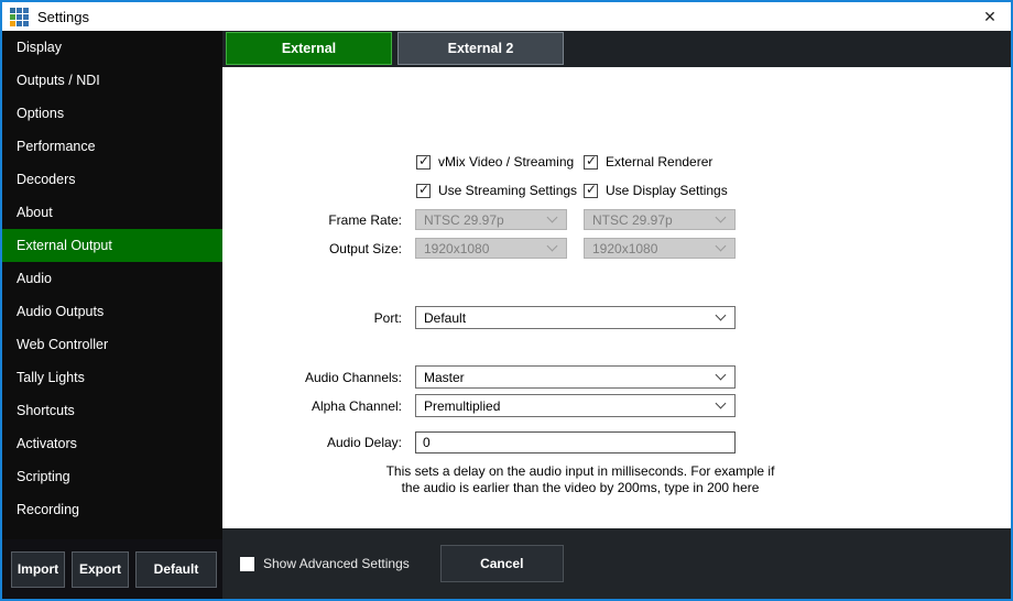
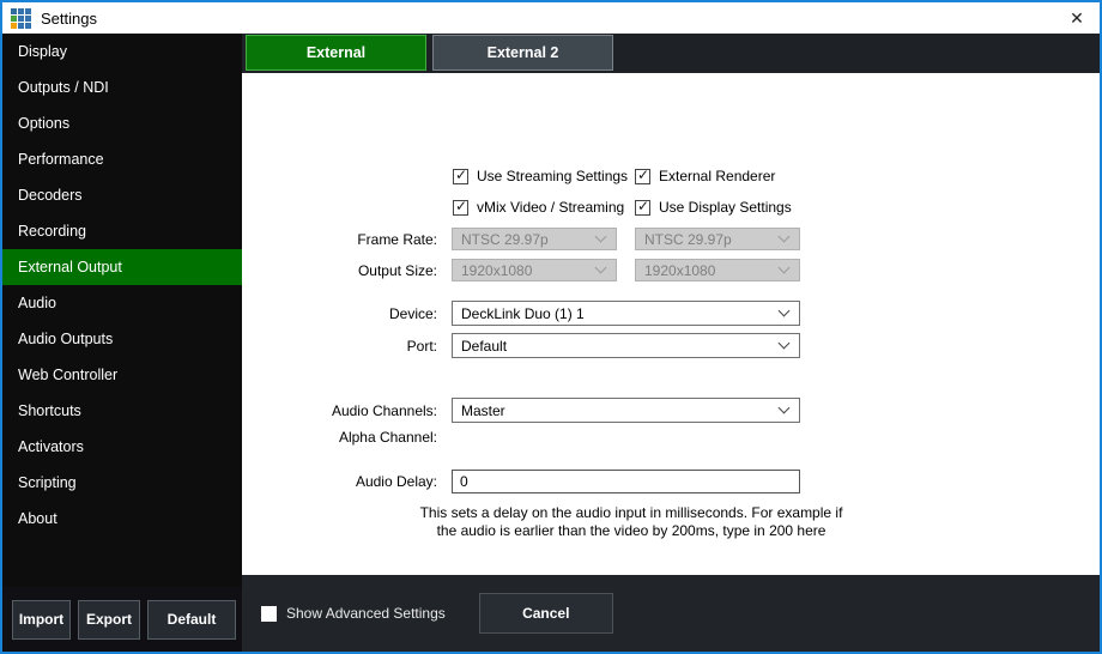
  Settings
  ✕
  Display
  Outputs / NDI
  Options
  Performance
  Decoders
- About
+ Recording
  External Output
  Audio
  Audio Outputs
  Web Controller
- Tally Lights
  Shortcuts
  Activators
  Scripting
- Recording
+ About
  Import
  Export
  Default
  External
  External 2
- vMix Video / Streaming
+ Use Streaming Settings
  External Renderer
- Use Streaming Settings
+ vMix Video / Streaming
  Use Display Settings
  Frame Rate:
  NTSC 29.97p
  NTSC 29.97p
  Output Size:
  1920x1080
  1920x1080
+ Device:
+ DeckLink Duo (1) 1
  Port:
  Default
  Audio Channels:
  Master
  Alpha Channel:
- Premultiplied
  Audio Delay:
  0
  This sets a delay on the audio input in milliseconds. For example if
  the audio is earlier than the video by 200ms, type in 200 here
  Show Advanced Settings
  Cancel
